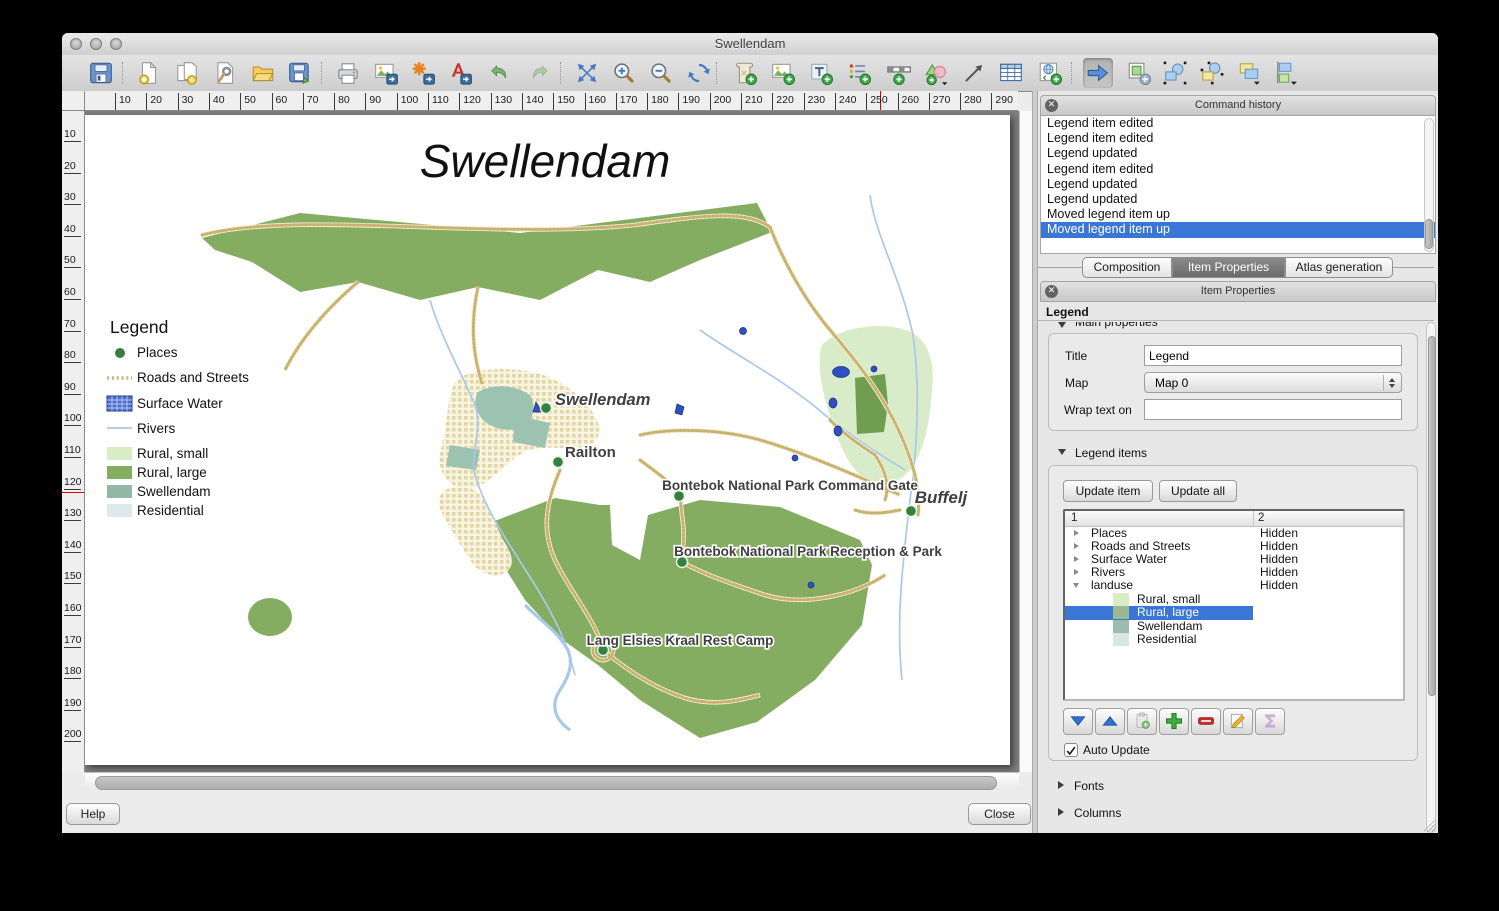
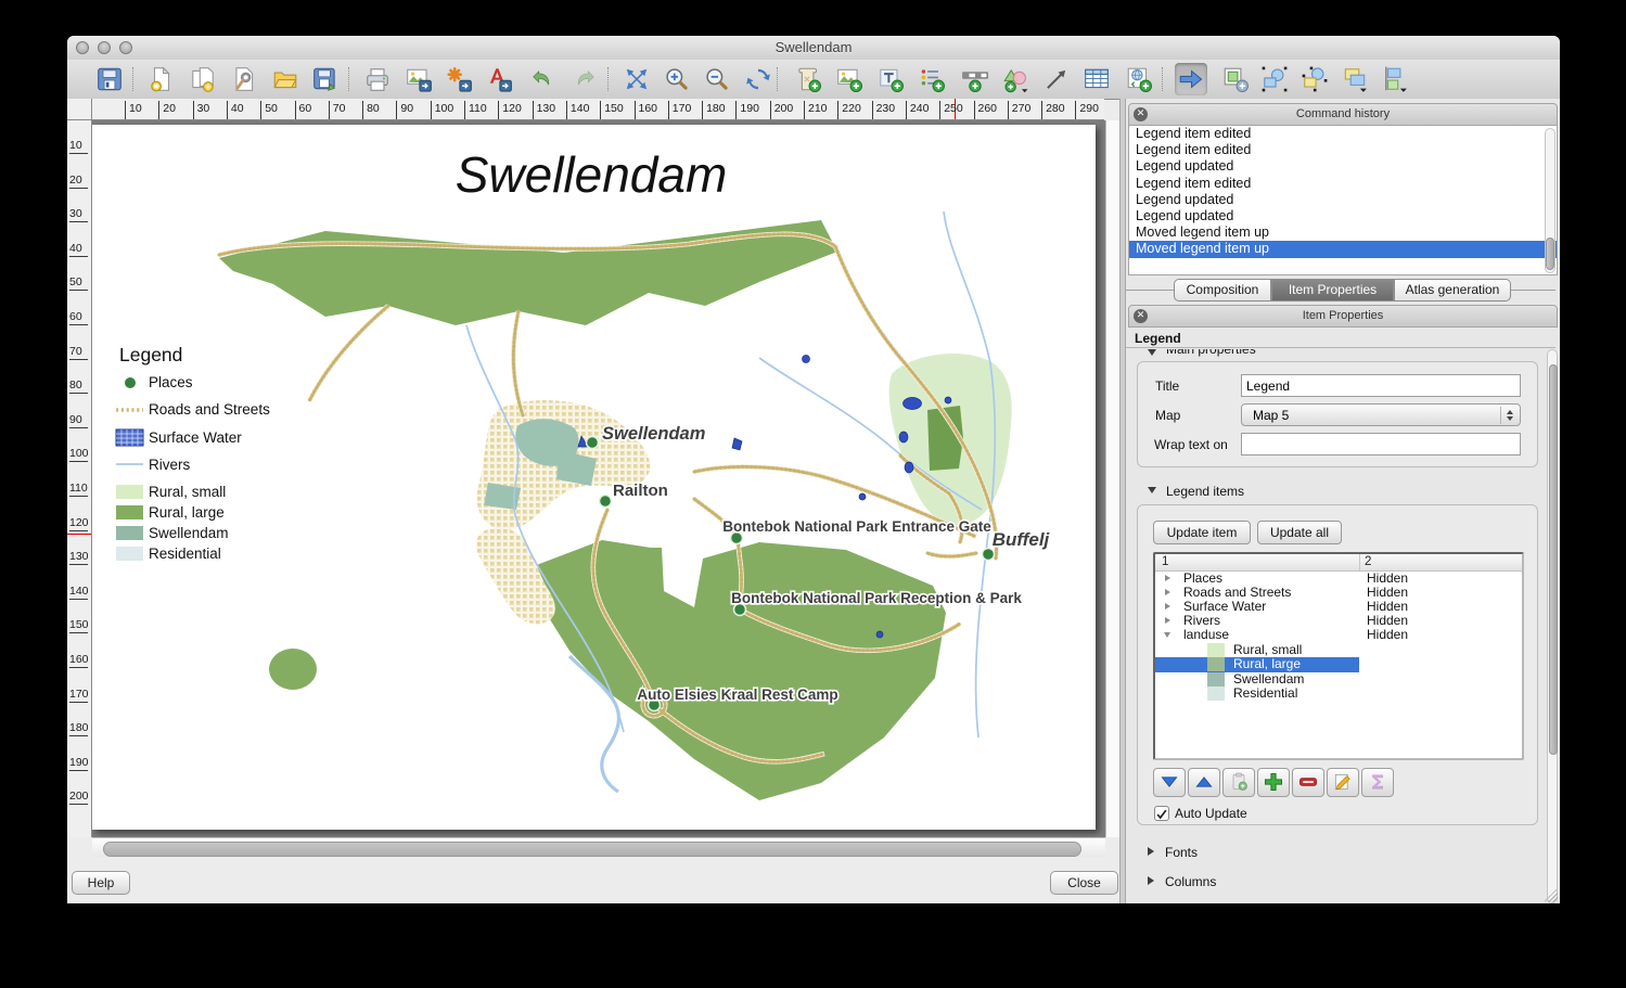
  Swellendam
  10
  20
  30
  40
  50
  60
  70
  80
  90
  100
  110
  120
  130
  140
  150
  160
  170
  180
  190
  200
  210
  220
  230
  240
  250
  260
  270
  280
  290
  10
  20
  30
  40
  50
  60
  70
  80
  90
  100
  110
  120
  130
  140
  150
  160
  170
  180
  190
  200
  Swellendam
  Legend
  Places
  Roads and Streets
  Surface Water
  Rivers
  Rural, small
  Rural, large
  Swellendam
  Residential
  Swellendam
  Railton
- Bontebok National Park Command Gate
+ Bontebok National Park Entrance Gate
  Buffelj
  Bontebok National Park Reception & Park
- Lang Elsies Kraal Rest Camp
+ Auto Elsies Kraal Rest Camp
  Help
  Close
  ✕
  Command history
  Legend item edited
  Legend item edited
  Legend updated
  Legend item edited
  Legend updated
  Legend updated
  Moved legend item up
  Moved legend item up
  Composition
  Item Properties
  Atlas generation
  ✕
  Item Properties
  Legend
  Main properties
  Title
  Legend
  Map
- Map 0
+ Map 5
  Wrap text on
  Legend items
  Update item
  Update all
  1
  2
  Places
  Hidden
  Roads and Streets
  Hidden
  Surface Water
  Hidden
  Rivers
  Hidden
  landuse
  Hidden
  Rural, small
  Rural, large
  Swellendam
  Residential
  Auto Update
  Fonts
  Columns
